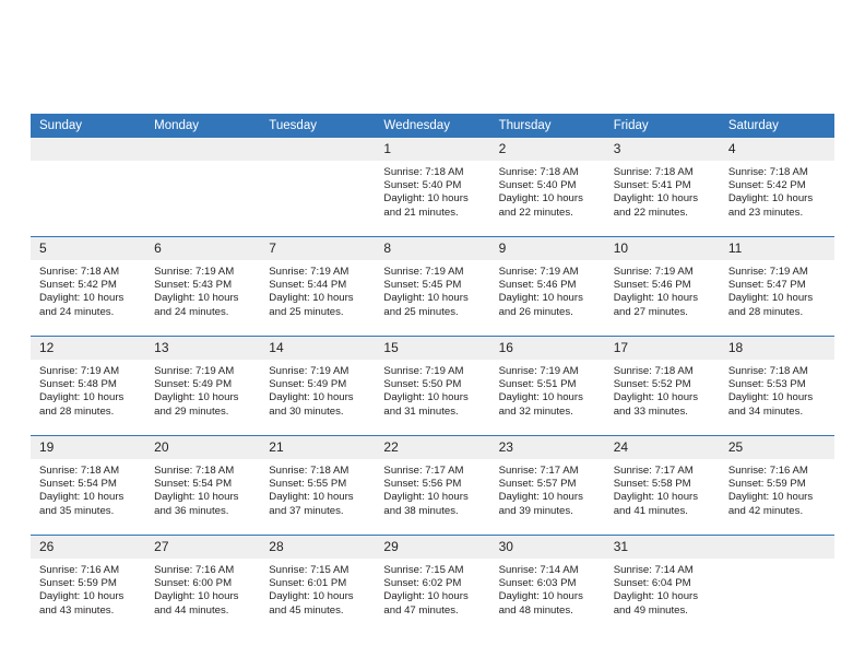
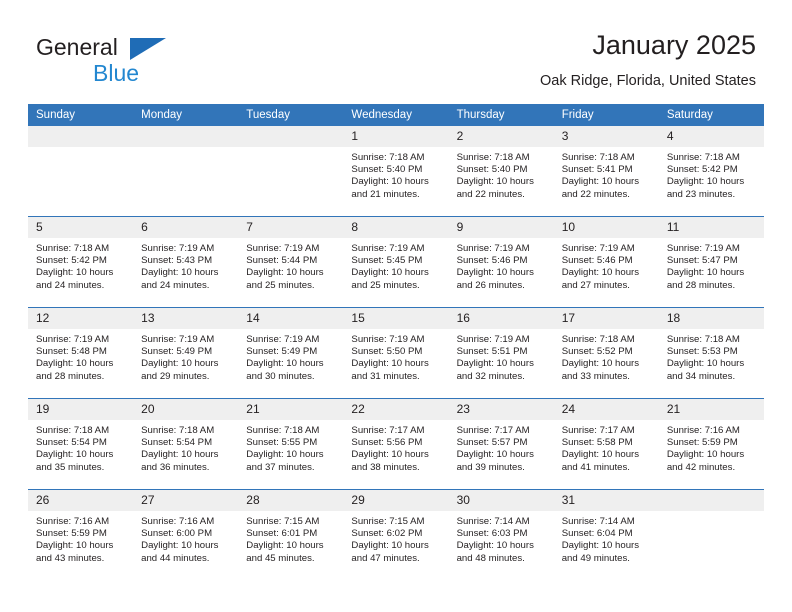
+ General
+ Blue
+ January 2025
+ Oak Ridge, Florida, United States
  Sunday	Monday	Tuesday	Wednesday	Thursday	Friday	Saturday
  			1Sunrise: 7:18 AMSunset: 5:40 PMDaylight: 10 hoursand 21 minutes.	2Sunrise: 7:18 AMSunset: 5:40 PMDaylight: 10 hoursand 22 minutes.	3Sunrise: 7:18 AMSunset: 5:41 PMDaylight: 10 hoursand 22 minutes.	4Sunrise: 7:18 AMSunset: 5:42 PMDaylight: 10 hoursand 23 minutes.
  5Sunrise: 7:18 AMSunset: 5:42 PMDaylight: 10 hoursand 24 minutes.	6Sunrise: 7:19 AMSunset: 5:43 PMDaylight: 10 hoursand 24 minutes.	7Sunrise: 7:19 AMSunset: 5:44 PMDaylight: 10 hoursand 25 minutes.	8Sunrise: 7:19 AMSunset: 5:45 PMDaylight: 10 hoursand 25 minutes.	9Sunrise: 7:19 AMSunset: 5:46 PMDaylight: 10 hoursand 26 minutes.	10Sunrise: 7:19 AMSunset: 5:46 PMDaylight: 10 hoursand 27 minutes.	11Sunrise: 7:19 AMSunset: 5:47 PMDaylight: 10 hoursand 28 minutes.
  12Sunrise: 7:19 AMSunset: 5:48 PMDaylight: 10 hoursand 28 minutes.	13Sunrise: 7:19 AMSunset: 5:49 PMDaylight: 10 hoursand 29 minutes.	14Sunrise: 7:19 AMSunset: 5:49 PMDaylight: 10 hoursand 30 minutes.	15Sunrise: 7:19 AMSunset: 5:50 PMDaylight: 10 hoursand 31 minutes.	16Sunrise: 7:19 AMSunset: 5:51 PMDaylight: 10 hoursand 32 minutes.	17Sunrise: 7:18 AMSunset: 5:52 PMDaylight: 10 hoursand 33 minutes.	18Sunrise: 7:18 AMSunset: 5:53 PMDaylight: 10 hoursand 34 minutes.
- 19Sunrise: 7:18 AMSunset: 5:54 PMDaylight: 10 hoursand 35 minutes.	20Sunrise: 7:18 AMSunset: 5:54 PMDaylight: 10 hoursand 36 minutes.	21Sunrise: 7:18 AMSunset: 5:55 PMDaylight: 10 hoursand 37 minutes.	22Sunrise: 7:17 AMSunset: 5:56 PMDaylight: 10 hoursand 38 minutes.	23Sunrise: 7:17 AMSunset: 5:57 PMDaylight: 10 hoursand 39 minutes.	24Sunrise: 7:17 AMSunset: 5:58 PMDaylight: 10 hoursand 41 minutes.	25Sunrise: 7:16 AMSunset: 5:59 PMDaylight: 10 hoursand 42 minutes.
+ 19Sunrise: 7:18 AMSunset: 5:54 PMDaylight: 10 hoursand 35 minutes.	20Sunrise: 7:18 AMSunset: 5:54 PMDaylight: 10 hoursand 36 minutes.	21Sunrise: 7:18 AMSunset: 5:55 PMDaylight: 10 hoursand 37 minutes.	22Sunrise: 7:17 AMSunset: 5:56 PMDaylight: 10 hoursand 38 minutes.	23Sunrise: 7:17 AMSunset: 5:57 PMDaylight: 10 hoursand 39 minutes.	24Sunrise: 7:17 AMSunset: 5:58 PMDaylight: 10 hoursand 41 minutes.	21Sunrise: 7:16 AMSunset: 5:59 PMDaylight: 10 hoursand 42 minutes.
  26Sunrise: 7:16 AMSunset: 5:59 PMDaylight: 10 hoursand 43 minutes.	27Sunrise: 7:16 AMSunset: 6:00 PMDaylight: 10 hoursand 44 minutes.	28Sunrise: 7:15 AMSunset: 6:01 PMDaylight: 10 hoursand 45 minutes.	29Sunrise: 7:15 AMSunset: 6:02 PMDaylight: 10 hoursand 47 minutes.	30Sunrise: 7:14 AMSunset: 6:03 PMDaylight: 10 hoursand 48 minutes.	31Sunrise: 7:14 AMSunset: 6:04 PMDaylight: 10 hoursand 49 minutes.
